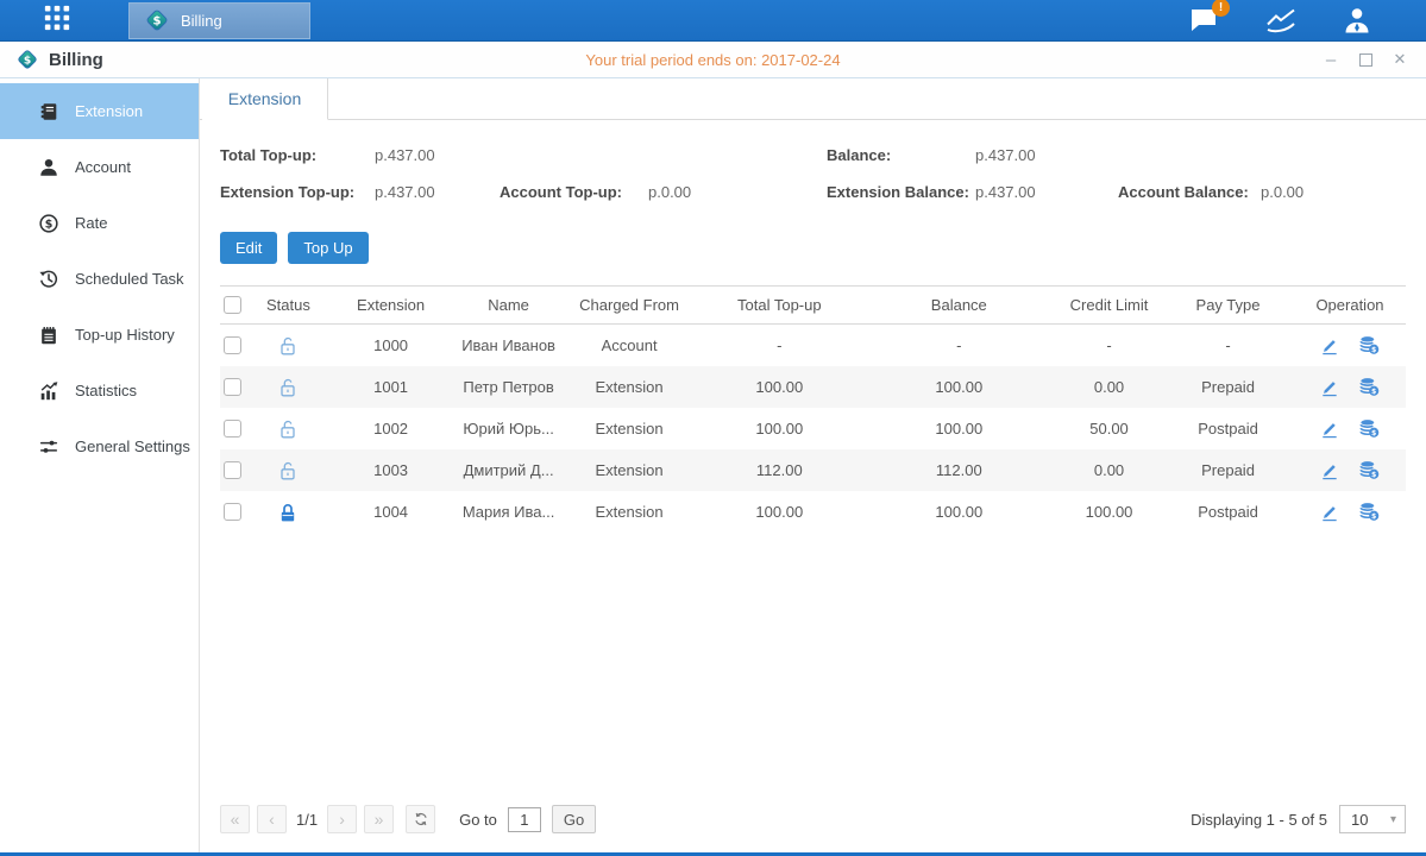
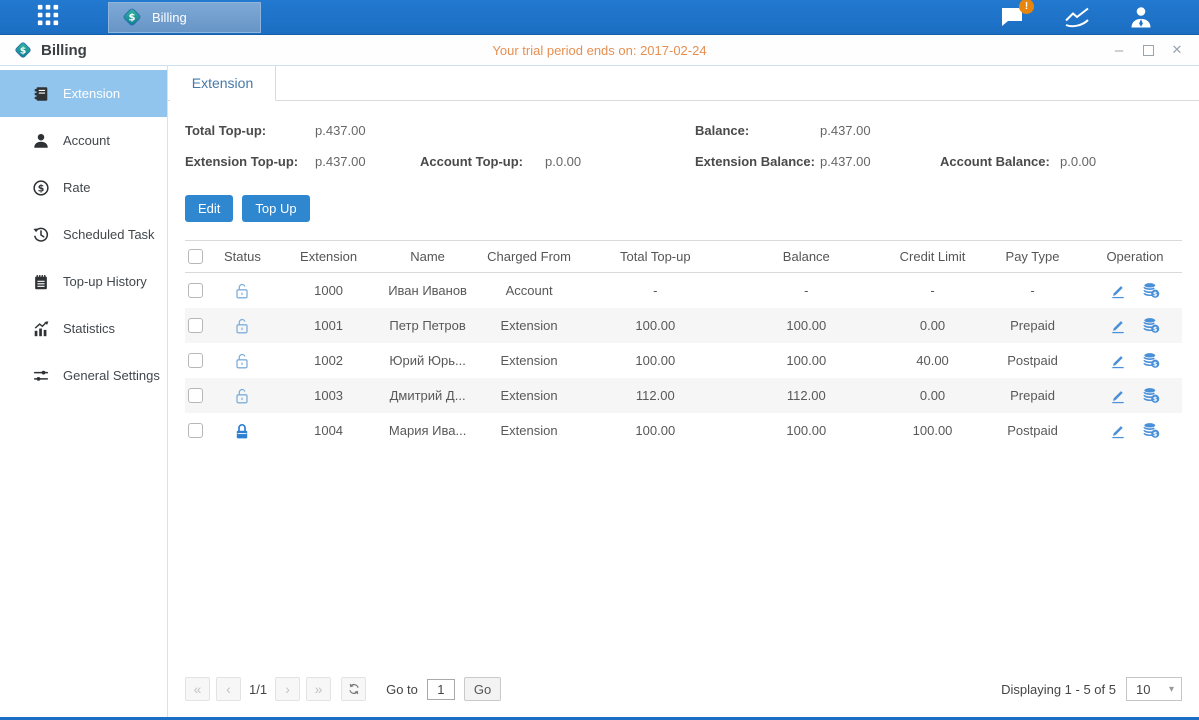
  $
  Billing
  !
  $
  Billing
  Your trial period ends on: 2017-02-24
  –
  ✕
  Extension
  Account
  $
  Rate
  Scheduled Task
  Top-up History
  Statistics
  General Settings
  Extension
  Total Top-up:
  p.437.00
  Balance:
  p.437.00
  Extension Top-up:
  p.437.00
  Account Top-up:
  p.0.00
  Extension Balance:
  p.437.00
  Account Balance:
  p.0.00
  Edit
  Top Up
  Status
  Extension
  Name
  Charged From
  Total Top-up
  Balance
  Credit Limit
  Pay Type
  Operation
  1000
  Иван Иванов
  Account
  -
  -
  -
  -
  1001
  Петр Петров
  Extension
  100.00
  100.00
  0.00
  Prepaid
  1002
  Юрий Юрь...
  Extension
  100.00
  100.00
- 50.00
+ 40.00
  Postpaid
  1003
  Дмитрий Д...
  Extension
  112.00
  112.00
  0.00
  Prepaid
  1004
  Мария Ива...
  Extension
  100.00
  100.00
  100.00
  Postpaid
  «
  ‹
  1/1
  ›
  »
  Go to
  1
  Go
  Displaying 1 - 5 of 5
  10
  ▾
